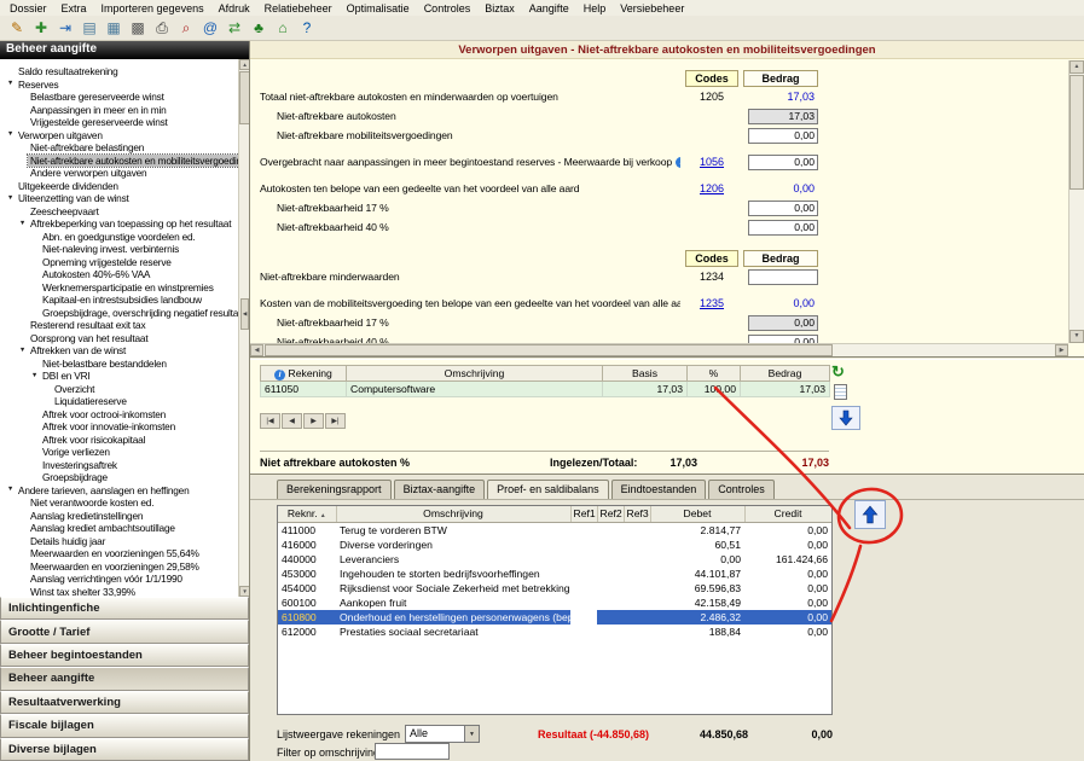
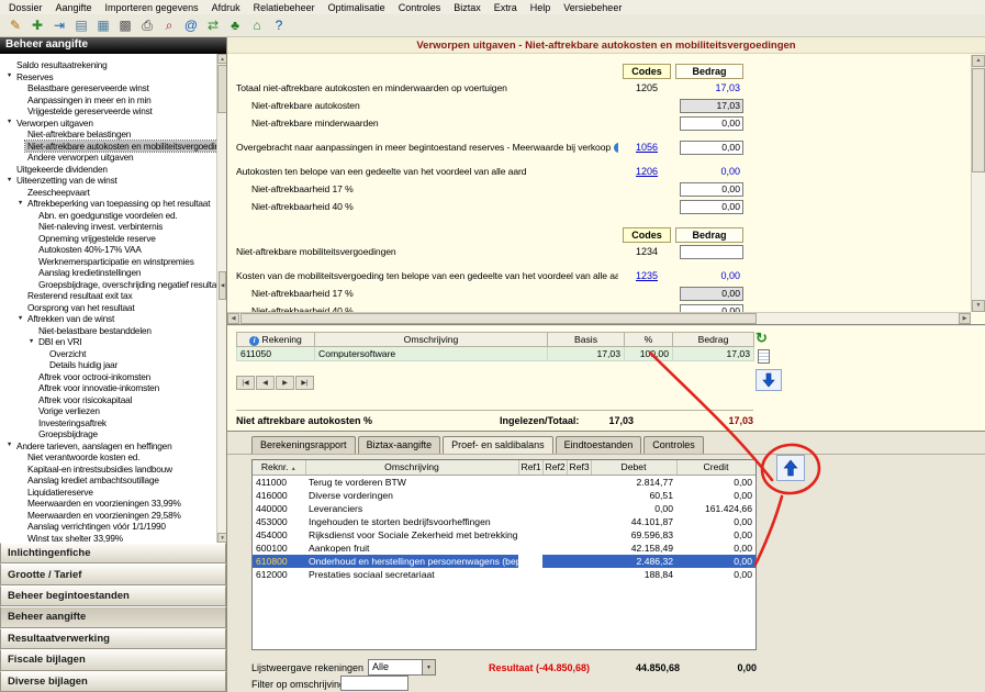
  Dossier
- Extra
+ Aangifte
  Importeren gegevens
  Afdruk
  Relatiebeheer
  Optimalisatie
  Controles
  Biztax
- Aangifte
+ Extra
  Help
  Versiebeheer
  ✎
  ✚
  ⇥
  ▤
  ▦
  ▩
  ⎙
  ⌕
  @
  ⇄
  ♣
  ⌂
  ?
  Beheer aangifte
  Saldo resultaatrekening
  Reserves
  Belastbare gereserveerde winst
  Aanpassingen in meer en in min
  Vrijgestelde gereserveerde winst
  Verworpen uitgaven
  Niet-aftrekbare belastingen
  Niet-aftrekbare autokosten en mobiliteitsvergoedi
  Andere verworpen uitgaven
  Uitgekeerde dividenden
  Uiteenzetting van de winst
  Zeescheepvaart
  Aftrekbeperking van toepassing op het resultaat
  Abn. en goedgunstige voordelen ed.
  Niet-naleving invest. verbinternis
  Opneming vrijgestelde reserve
- Autokosten 40%-6% VAA
+ Autokosten 40%-17% VAA
  Werknemersparticipatie en winstpremies
- Kapitaal-en intrestsubsidies landbouw
+ Aanslag kredietinstellingen
  Groepsbijdrage, overschrijding negatief resulta
  Resterend resultaat exit tax
  Oorsprong van het resultaat
  Aftrekken van de winst
  Niet-belastbare bestanddelen
  DBI en VRI
  Overzicht
- Liquidatiereserve
+ Details huidig jaar
  Aftrek voor octrooi-inkomsten
  Aftrek voor innovatie-inkomsten
  Aftrek voor risicokapitaal
  Vorige verliezen
  Investeringsaftrek
  Groepsbijdrage
  Andere tarieven, aanslagen en heffingen
  Niet verantwoorde kosten ed.
- Aanslag kredietinstellingen
+ Kapitaal-en intrestsubsidies landbouw
  Aanslag krediet ambachtsoutillage
- Details huidig jaar
+ Liquidatiereserve
- Meerwaarden en voorzieningen 55,64%
+ Meerwaarden en voorzieningen 33,99%
  Meerwaarden en voorzieningen 29,58%
  Aanslag verrichtingen vóór 1/1/1990
  Winst tax shelter 33,99%
  Inlichtingenfiche
  Grootte / Tarief
  Beheer begintoestanden
  Beheer aangifte
  Resultaatverwerking
  Fiscale bijlagen
  Diverse bijlagen
  Verworpen uitgaven - Niet-aftrekbare autokosten en mobiliteitsvergoedingen
  Codes
  Bedrag
  Totaal niet-aftrekbare autokosten en minderwaarden op voertuigen
  1205
  17,03
  Niet-aftrekbare autokosten
  17,03
- Niet-aftrekbare mobiliteitsvergoedingen
+ Niet-aftrekbare minderwaarden
  0,00
  Overgebracht naar aanpassingen in meer begintoestand reserves - Meerwaarde bij verkoop
  1056
  0,00
  Autokosten ten belope van een gedeelte van het voordeel van alle aard
  1206
  0,00
  Niet-aftrekbaarheid 17 %
  0,00
  Niet-aftrekbaarheid 40 %
  0,00
  Codes
  Bedrag
- Niet-aftrekbare minderwaarden
+ Niet-aftrekbare mobiliteitsvergoedingen
  1234
  Kosten van de mobiliteitsvergoeding ten belope van een gedeelte van het voordeel van alle aa
  1235
  0,00
  Niet-aftrekbaarheid 17 %
  0,00
  Niet-aftrekbaarheid 40 %
  0,00
  Rekening	Omschrijving	Basis	%	Bedrag
  611050	Computersoftware	17,03	10,00	17,03
  ↻
  Niet aftrekbare autokosten %
  Ingelezen/Totaal:
  17,03
  17,03
  Berekeningsrapport
  Biztax-aangifte
  Proef- en saldibalans
  Eindtoestanden
  Controles
  Reknr.	Omschrijving	Ref1	Ref2	Ref3	Debet	Credit
  411000	Terug te vorderen BTW				2.814,77	0,00
  416000	Diverse vorderingen				60,51	0,00
  440000	Leveranciers				0,00	161.424,66
  453000	Ingehouden te storten bedrijfsvoorheffingen				44.101,87	0,00
  454000	Rijksdienst voor Sociale Zekerheid met betrekking				69.596,83	0,00
  600100	Aankopen fruit				42.158,49	0,00
  610800	Onderhoud en herstellingen personenwagens (be				2.486,32	0,00
  612000	Prestaties sociaal secretariaat				188,84	0,00
  Lijstweergave rekeningen
  Alle
  Resultaat (-44.850,68)
  44.850,68
  0,00
  Filter op omschrijvin
